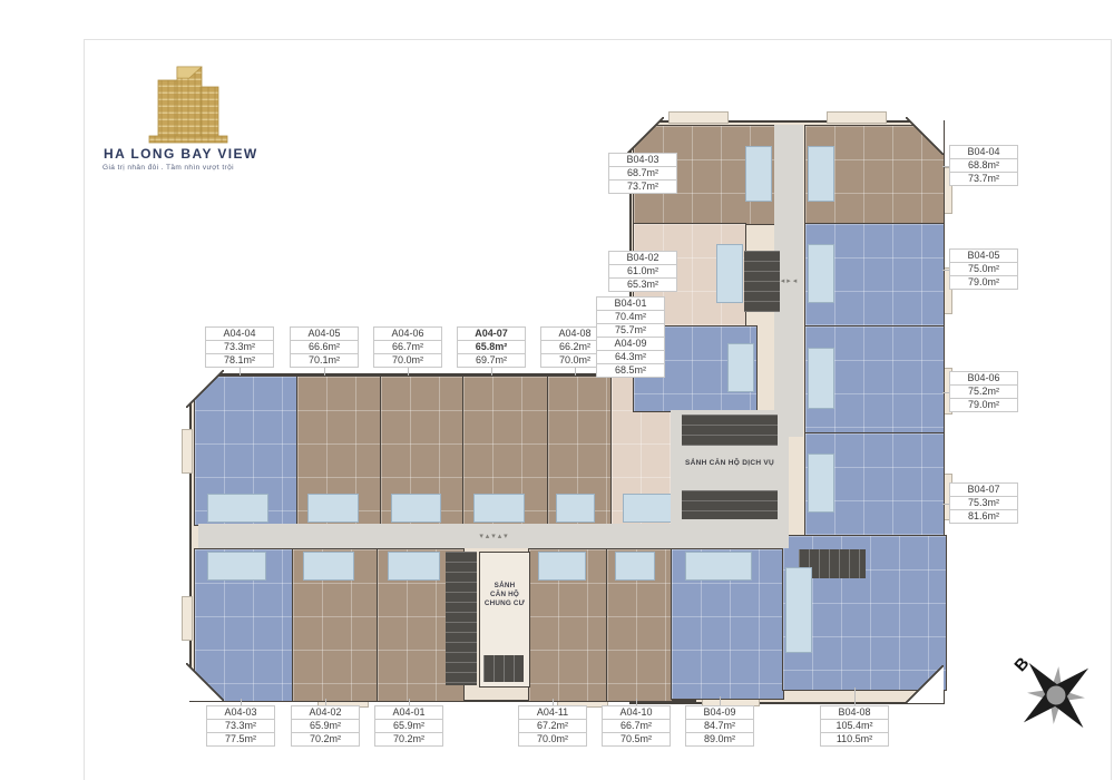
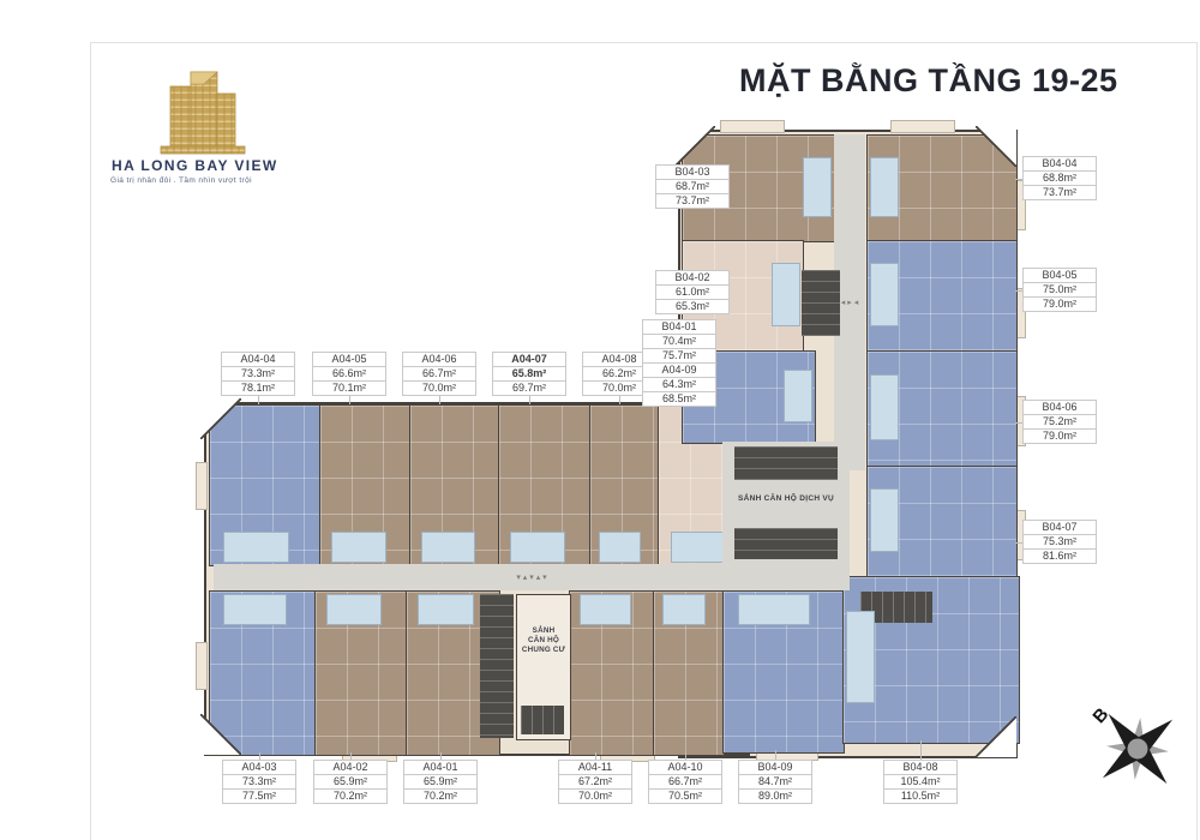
  HA LONG BAY VIEW
+ MẶT BẰNG TẦNG 19-25
  A04-04
  73.3m²
  78.1m²
  A04-05
  66.6m²
  70.1m²
  A04-06
  66.7m²
  70.0m²
  A04-07
  65.8m²
  69.7m²
  A04-08
  66.2m²
  70.0m²
  B04-01
  70.4m²
  75.7m²
  A04-09
  64.3m²
  68.5m²
  B04-03
  68.7m²
  73.7m²
  B04-02
  61.0m²
  65.3m²
  B04-04
  68.8m²
  73.7m²
  B04-05
  75.0m²
  79.0m²
  B04-06
  75.2m²
  79.0m²
  B04-07
  75.3m²
  81.6m²
  A04-03
  73.3m²
  77.5m²
  A04-02
  65.9m²
  70.2m²
  A04-01
  65.9m²
  70.2m²
  A04-11
  67.2m²
  70.0m²
  A04-10
  66.7m²
  70.5m²
  B04-09
  84.7m²
  89.0m²
  B04-08
  105.4m²
  110.5m²
